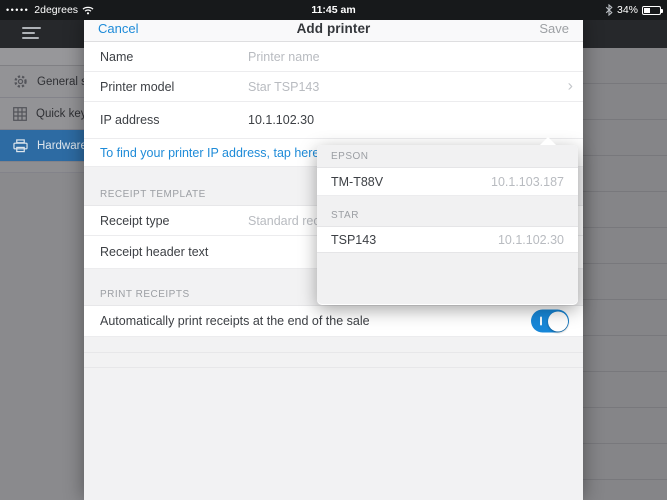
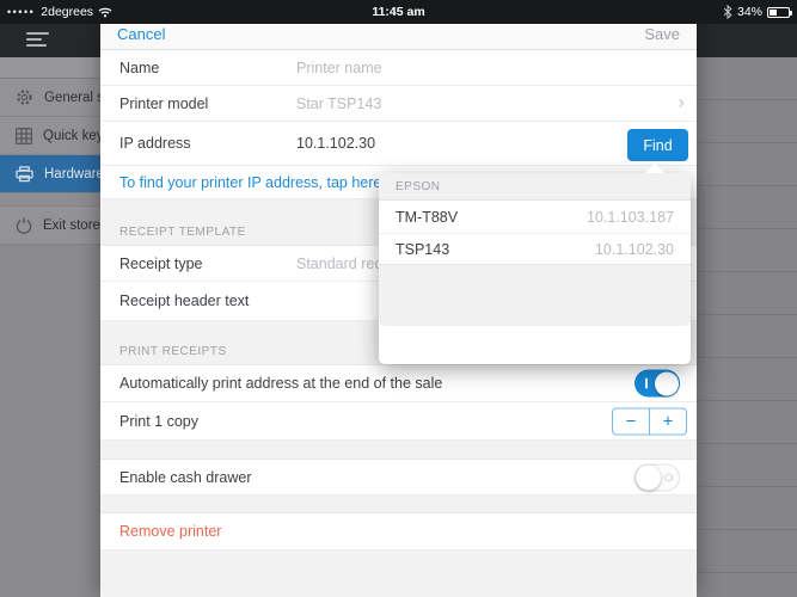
  •••••
  2degrees
  11:45 am
  34%
  General
  Quick ke
  Hardwar
+ Exit store
  Cancel
- Add printer
  Save
  Name
  Printer name
  Printer model
  Star TSP143
  ›
  IP address
  10.1.102.30
+ Find
  To find your printer IP address, tap here
  RECEIPT TEMPLATE
  Receipt type
  Receipt header text
  PRINT RECEIPTS
- Automatically print receipts at the end of the sale
+ Automatically print address at the end of the sale
+ Print 1 copy
+ −
+ +
+ Enable cash drawer
+ Remove printer
  EPSON
  TM-T88V
  10.1.103.187
- STAR
  TSP143
  10.1.102.30
